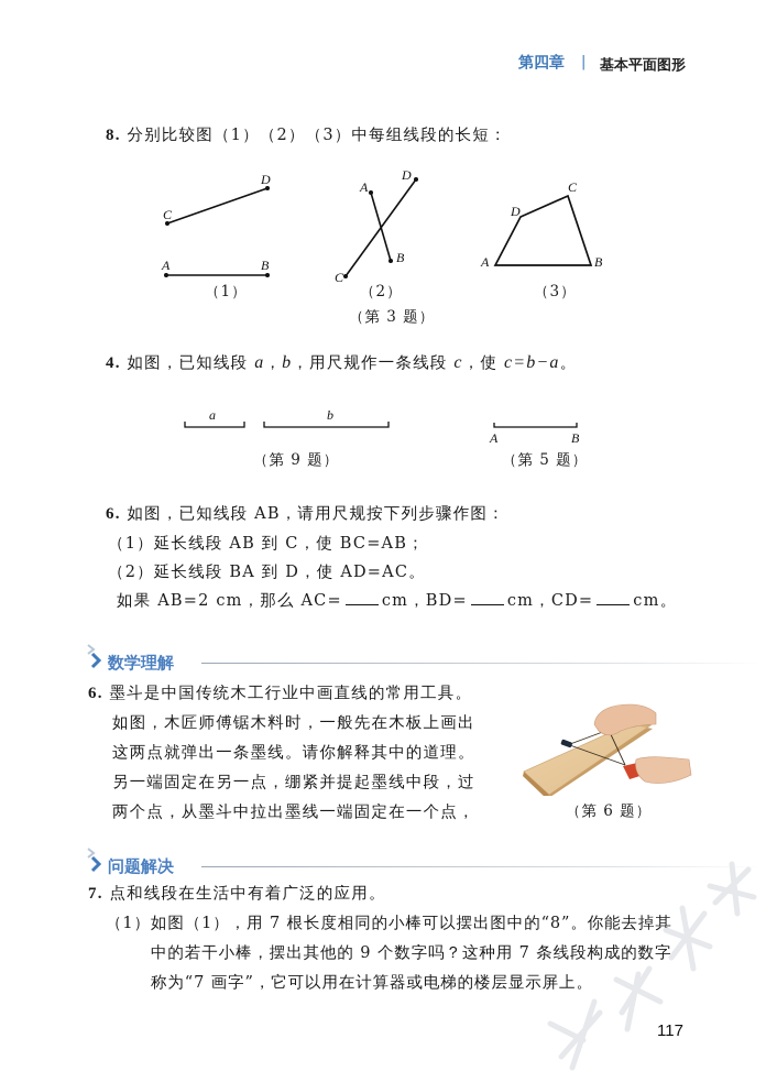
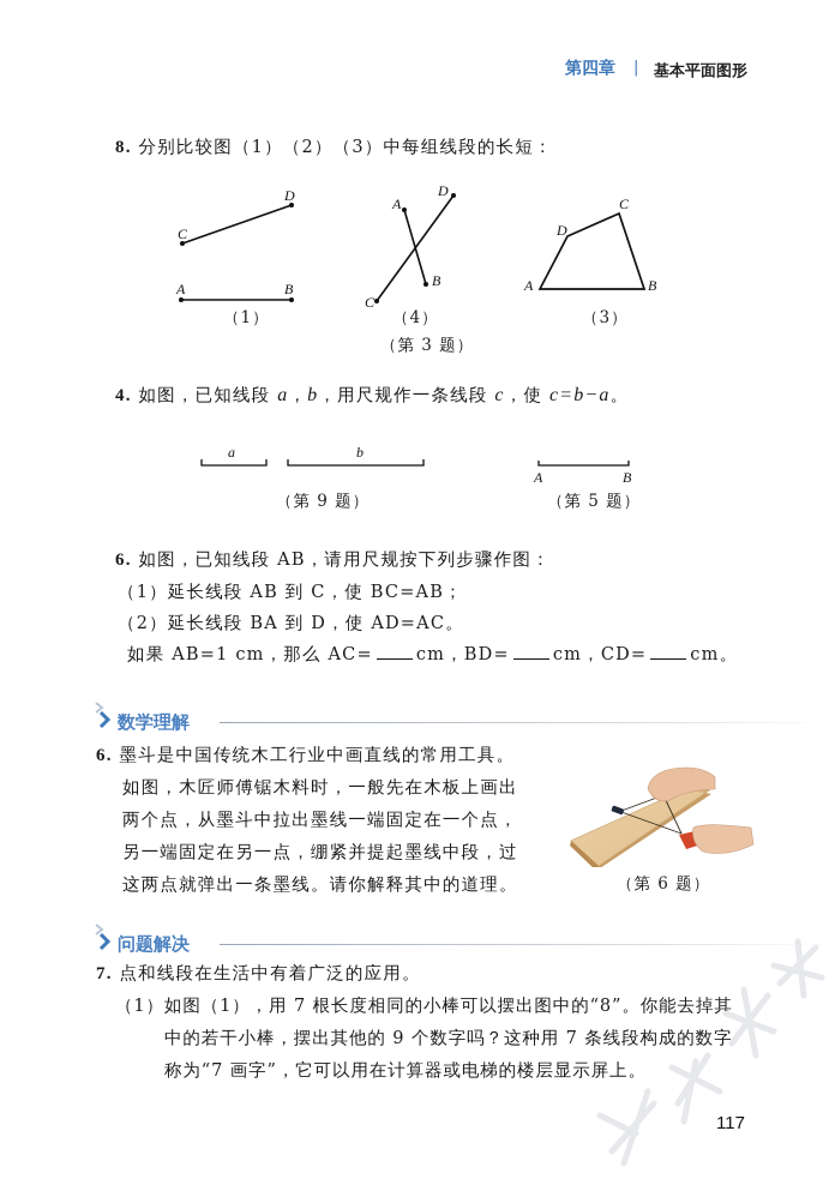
  第四章
  |
  基本平面图形
  8. 分别比较图（1）（2）（3）中每组线段的长短：
  C
  D
  A
  B
  A
  D
  C
  B
  D
  C
  A
  B
  （1）
- （2）
+ （4）
  （3）
  （第 3 题）
  4. 如图，已知线段 a，b，用尺规作一条线段 c，使 c=b−a。
  a
  b
  A
  B
  （第 9 题）
  （第 5 题）
  6. 如图，已知线段 AB，请用尺规按下列步骤作图：
  （1）延长线段 AB 到 C，使 BC=AB；
  （2）延长线段 BA 到 D，使 AD=AC。
- 如果 AB=2 cm，那么 AC= cm，BD= cm，CD= cm。
+ 如果 AB=1 cm，那么 AC= cm，BD= cm，CD= cm。
  数学理解
  6. 墨斗是中国传统木工行业中画直线的常用工具。
  如图，木匠师傅锯木料时，一般先在木板上画出
- 这两点就弹出一条墨线。请你解释其中的道理。
+ 两个点，从墨斗中拉出墨线一端固定在一个点，
  另一端固定在另一点，绷紧并提起墨线中段，过
- 两个点，从墨斗中拉出墨线一端固定在一个点，
+ 这两点就弹出一条墨线。请你解释其中的道理。
  （第 6 题）
  问题解决
  7. 点和线段在生活中有着广泛的应用。
  （1）如图（1），用 7 根长度相同的小棒可以摆出图中的“8”。你能去掉其
  中的若干小棒，摆出其他的 9 个数字吗？这种用 7 条线段构成的数字
  称为“7 画字”，它可以用在计算器或电梯的楼层显示屏上。
  117
